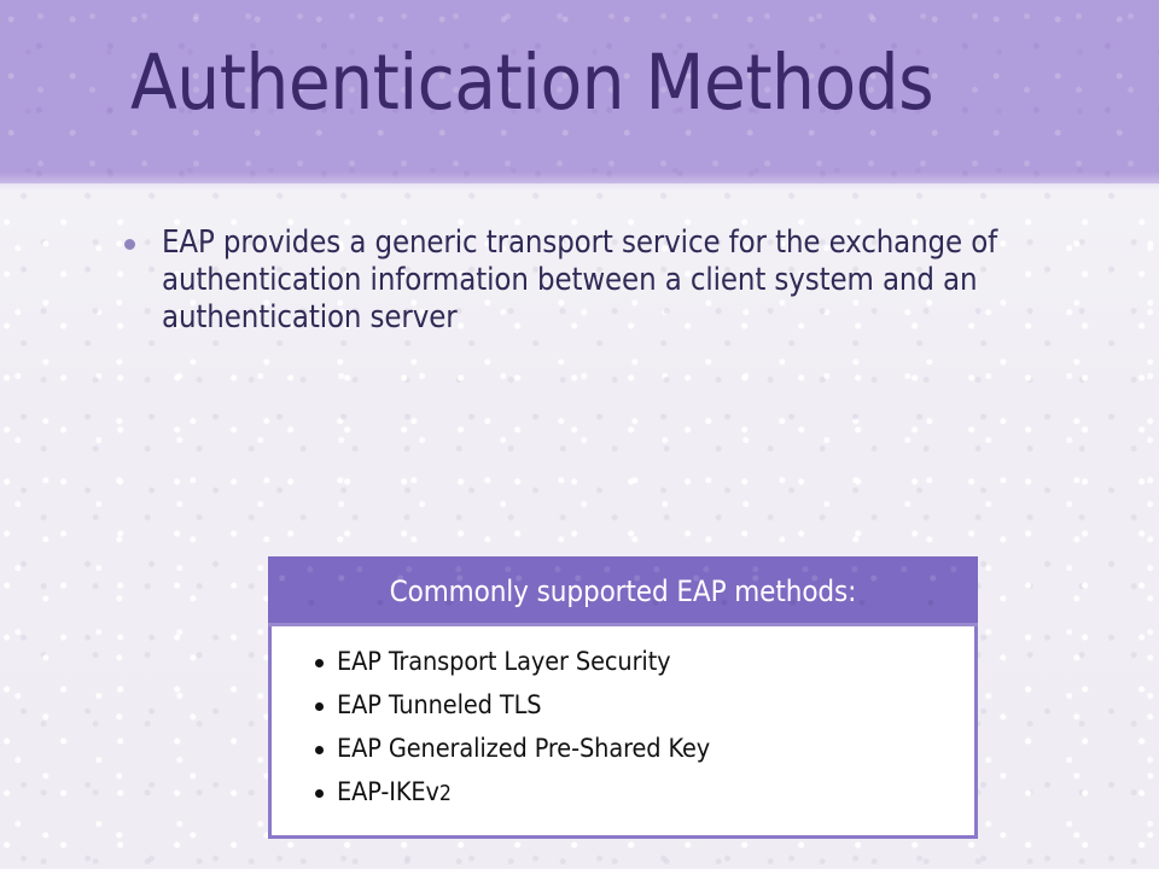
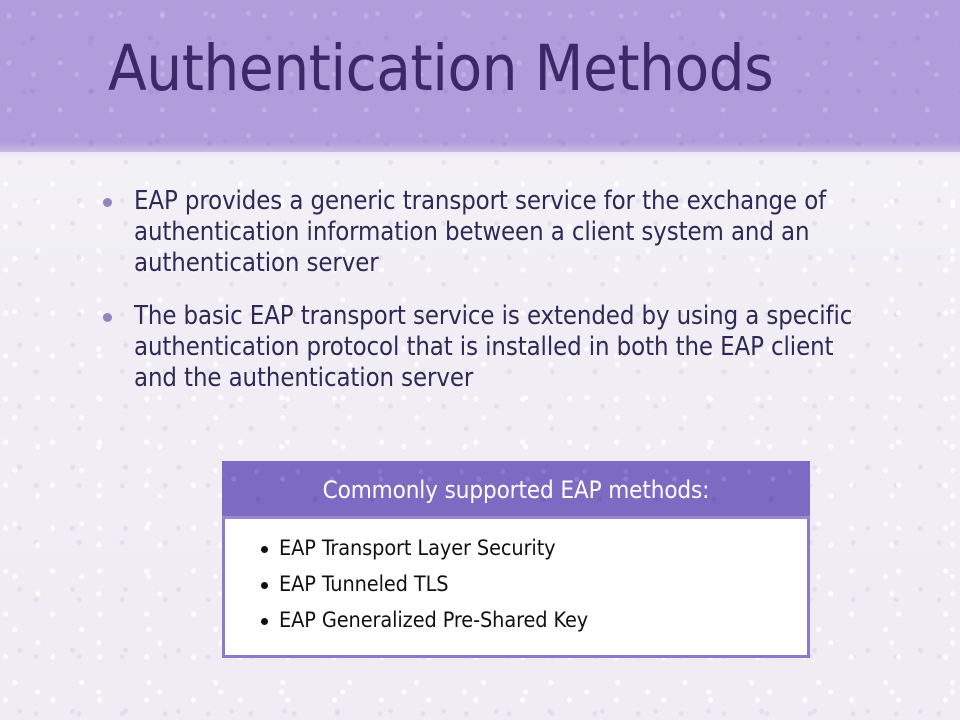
  Authentication Methods
  EAP provides a generic transport service for the exchange of authentication information between a client system and an authentication server
+ The basic EAP transport service is extended by using a specific authentication protocol that is installed in both the EAP client and the authentication server
  Commonly supported EAP methods:
  EAP Transport Layer Security
  EAP Tunneled TLS
  EAP Generalized Pre-Shared Key
- EAP-IKEv2
